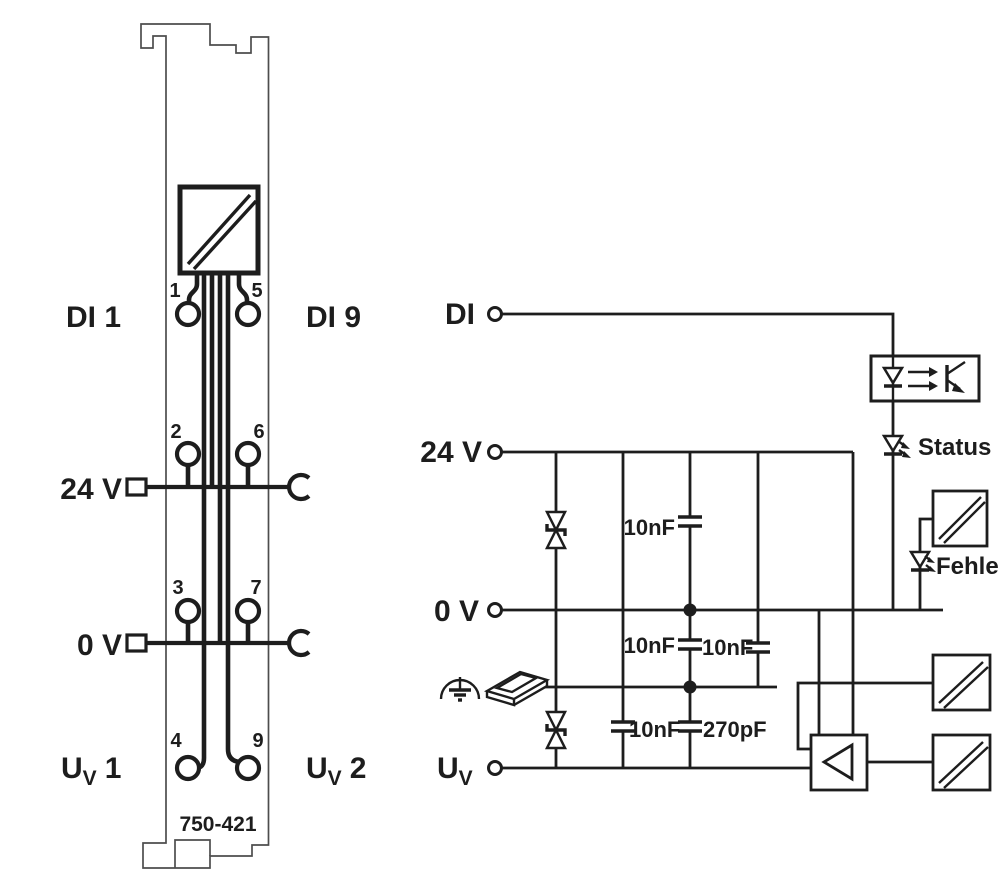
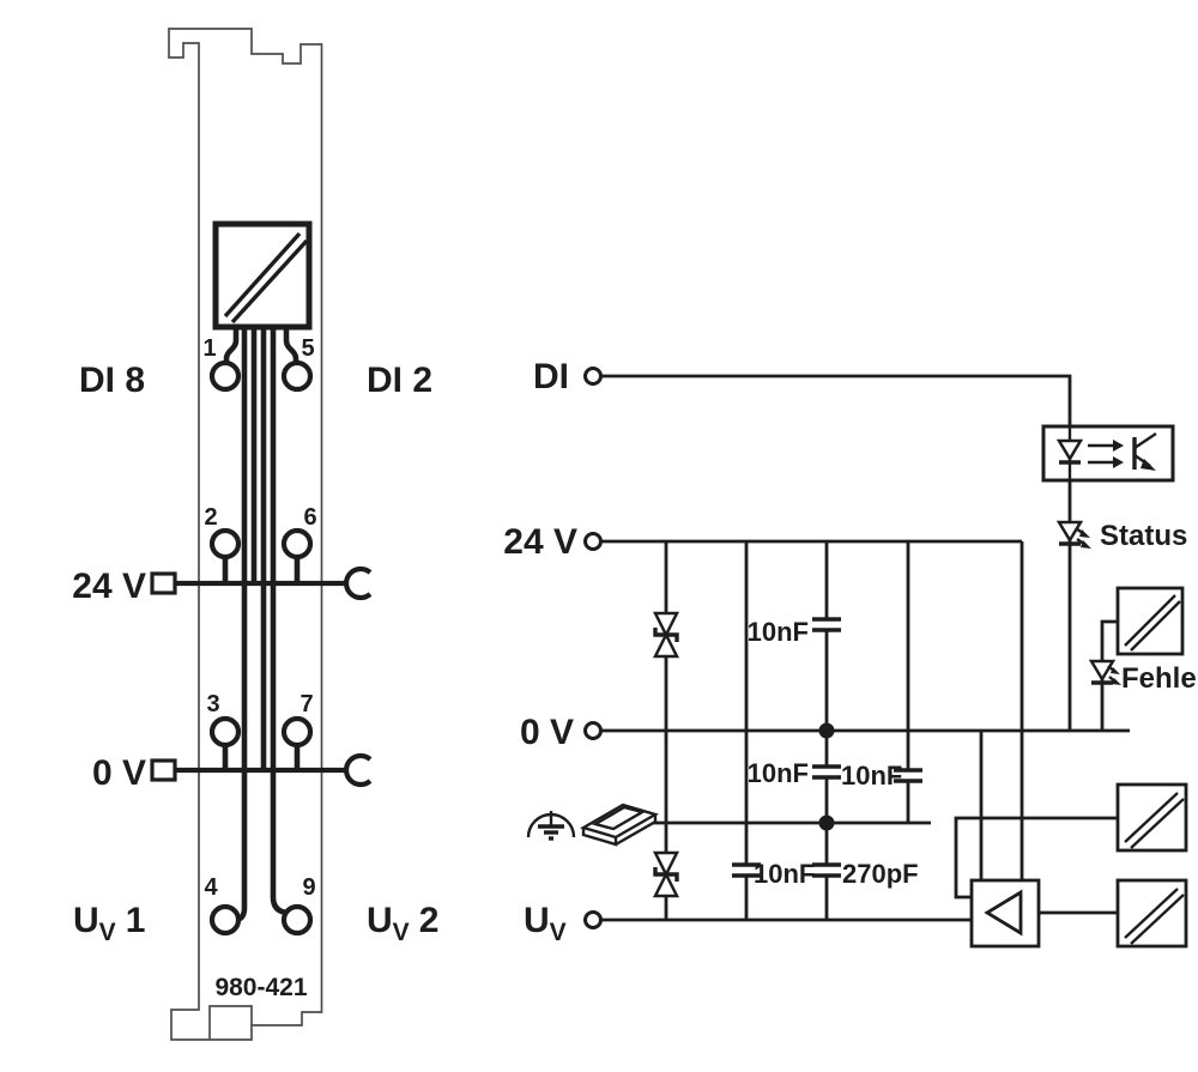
  1
  5
  2
  6
  3
  7
  4
  9
- DI 1
+ DI 8
- DI 9
+ DI 2
  24 V
  0 V
  UV 1
  UV 2
- 750-421
+ 980-421
  Status
  Fehle
  DI
  24 V
  0 V
  UV
  10nF
  10nF
  10nF
  10nF
  270pF
